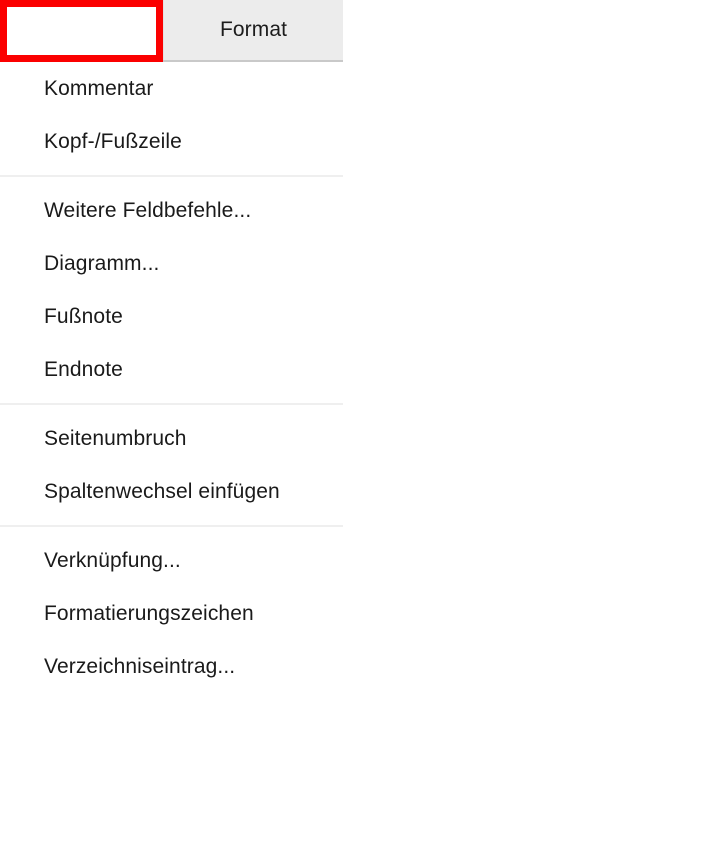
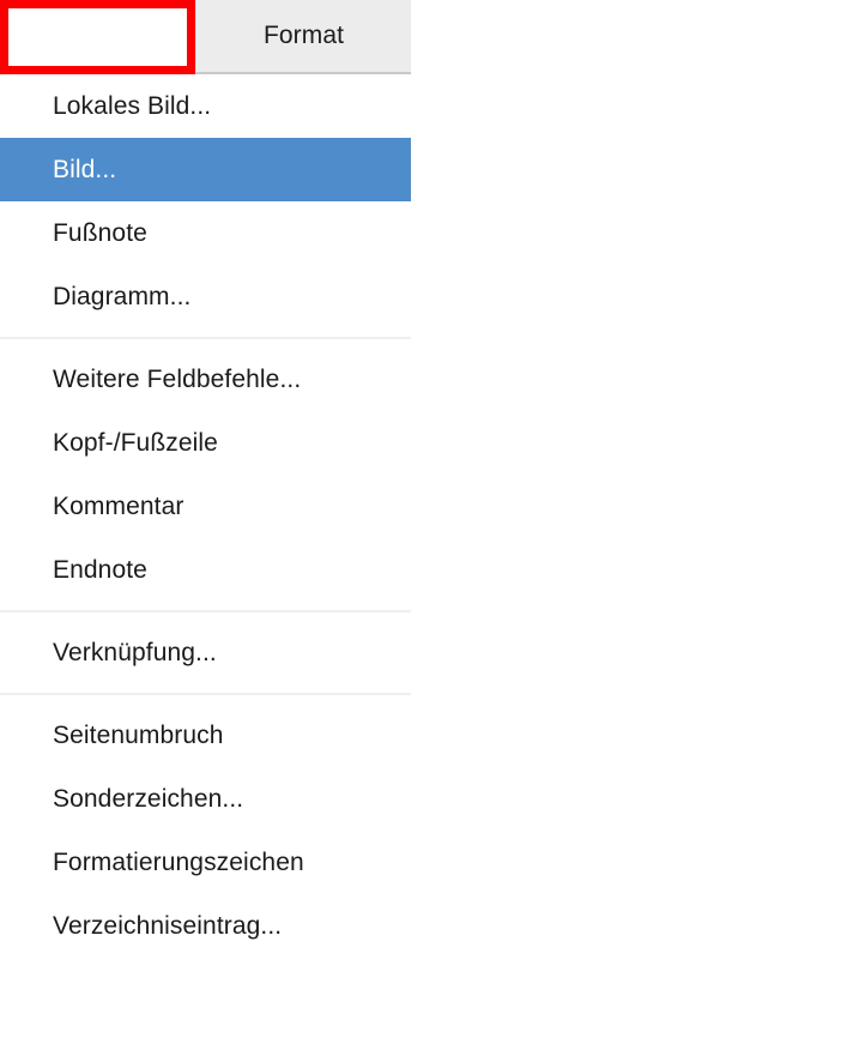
  Format
+ Lokales Bild...
+ Bild...
- Kommentar
+ Fußnote
- Kopf-/Fußzeile
+ Diagramm...
  Weitere Feldbefehle...
- Diagramm...
+ Kopf-/Fußzeile
- Fußnote
+ Kommentar
  Endnote
- Seitenumbruch
+ Verknüpfung...
- Spaltenwechsel einfügen
- Verknüpfung...
+ Seitenumbruch
+ Sonderzeichen...
  Formatierungszeichen
  Verzeichniseintrag...
